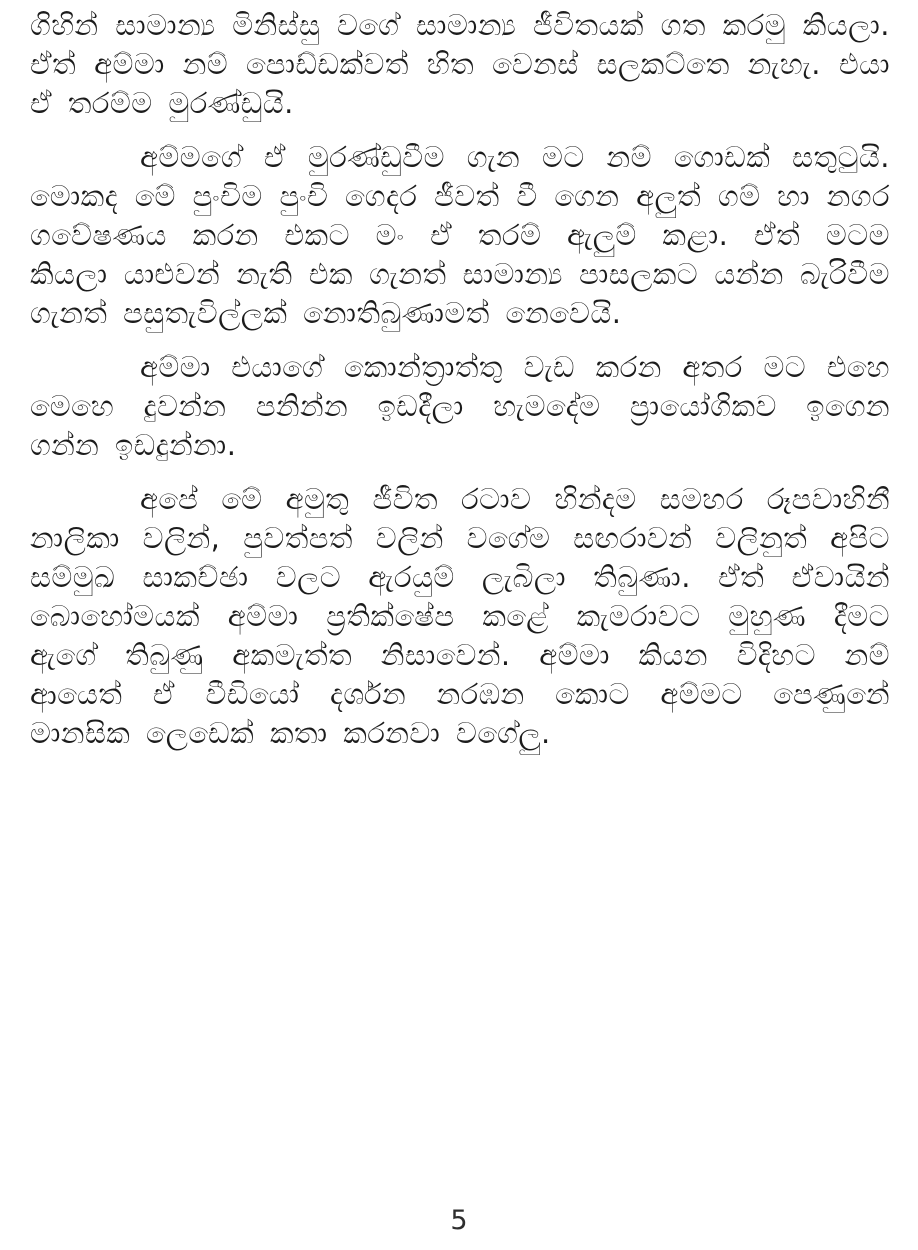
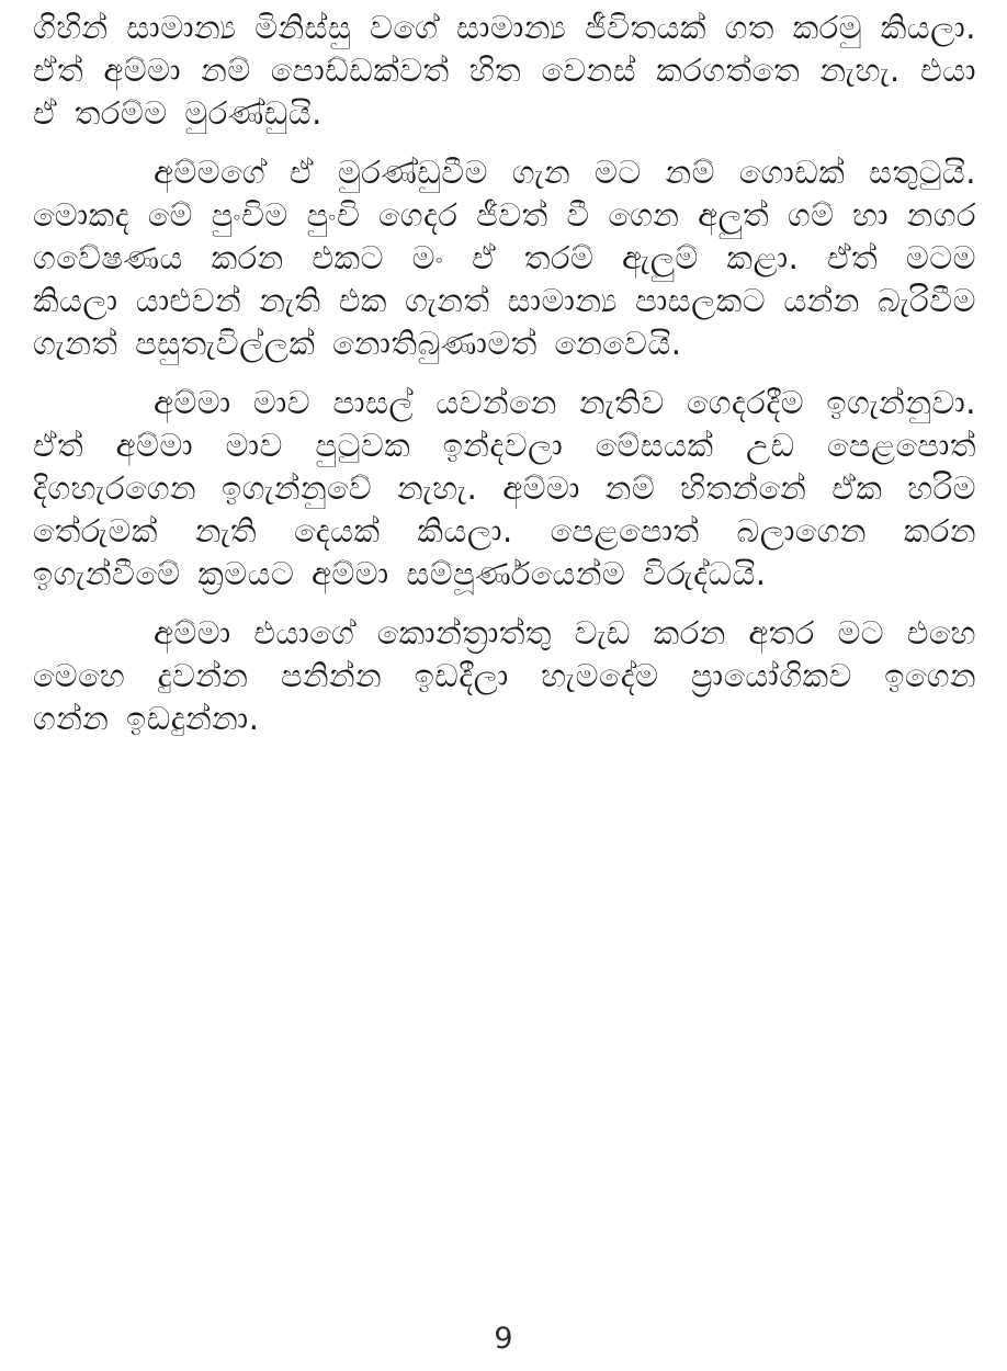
- ගිහින් සාමාන්‍ය මිනිස්සු වගේ සාමාන්‍ය ජීවිතයක් ගත කරමු කියලා. ඒත් අම්මා නම් පොඩ්ඩක්වත් හිත වෙනස් සලකට්තෙ නැහැ. එයා ඒ තරම්ම මුරණ්ඩුයි.
+ ගිහින් සාමාන්‍ය මිනිස්සු වගේ සාමාන්‍ය ජීවිතයක් ගත කරමු කියලා. ඒත් අම්මා නම් පොඩ්ඩක්වත් හිත වෙනස් කරගත්තෙ නැහැ. එයා ඒ තරම්ම මුරණ්ඩුයි.
  අම්මගේ ඒ මුරණ්ඩුවීම ගැන මට නම් ගොඩක් සතුටුයි. මොකද මේ පුංචිම පුංචි ගෙදර ජීවත් වී ගෙන අලුත් ගම් හා නගර ගවේෂණය කරන එකට මං ඒ තරම් ඇලුම් කළා. ඒත් මටම කියලා යාළුවන් නැති එක ගැනත් සාමාන්‍ය පාසලකට යන්න බැරිවීම ගැනත් පසුතැවිල්ලක් නොතිබුණාමත් නෙවෙයි.
+ අම්මා මාව පාසල් යවන්නෙ නැතිව ගෙදරදීම ඉගැන්නුවා. ඒත් අම්මා මාව පුටුවක ඉන්දවලා මේසයක් උඩ පෙළපොත් දිගහැරගෙන ඉගැන්නුවේ නැහැ. අම්මා නම් හිතන්නේ ඒක හරිම තේරුමක් නැති දෙයක් කියලා. පෙළපොත් බලාගෙන කරන ඉගැන්වීමේ ක්‍රමයට අම්මා සම්පූර්ණයෙන්ම විරුද්ධයි.
  අම්මා එයාගේ කොන්ත්‍රාත්තු වැඩ කරන අතර මට එහෙ මෙහෙ දුවන්න පනින්න ඉඩදීලා හැමදේම ප්‍රායෝගිකව ඉගෙන ගන්න ඉඩදුන්නා.
- අපේ මේ අමුතු ජීවිත රටාව හින්දම සමහර රූපවාහිනී නාලිකා වලින්, පුවත්පත් වලින් වගේම සඟරාවන් වලිනුත් අපිට සම්මුඛ සාකච්ඡා වලට ඇරයුම් ලැබිලා තිබුණා. ඒත් ඒවායින් බොහෝමයක් අම්මා ප්‍රතික්ෂේප කළේ කැමරාවට මුහුණ දීමට ඇගේ තිබුණු අකමැත්ත නිසාවෙන්. අම්මා කියන විදිහට නම් ආයෙත් ඒ වීඩියෝ දර්ශන නරඹන කොට අම්මට පෙණුනේ මානසික ලෙඩෙක් කතා කරනවා වගේලු.
- 5
+ 9
